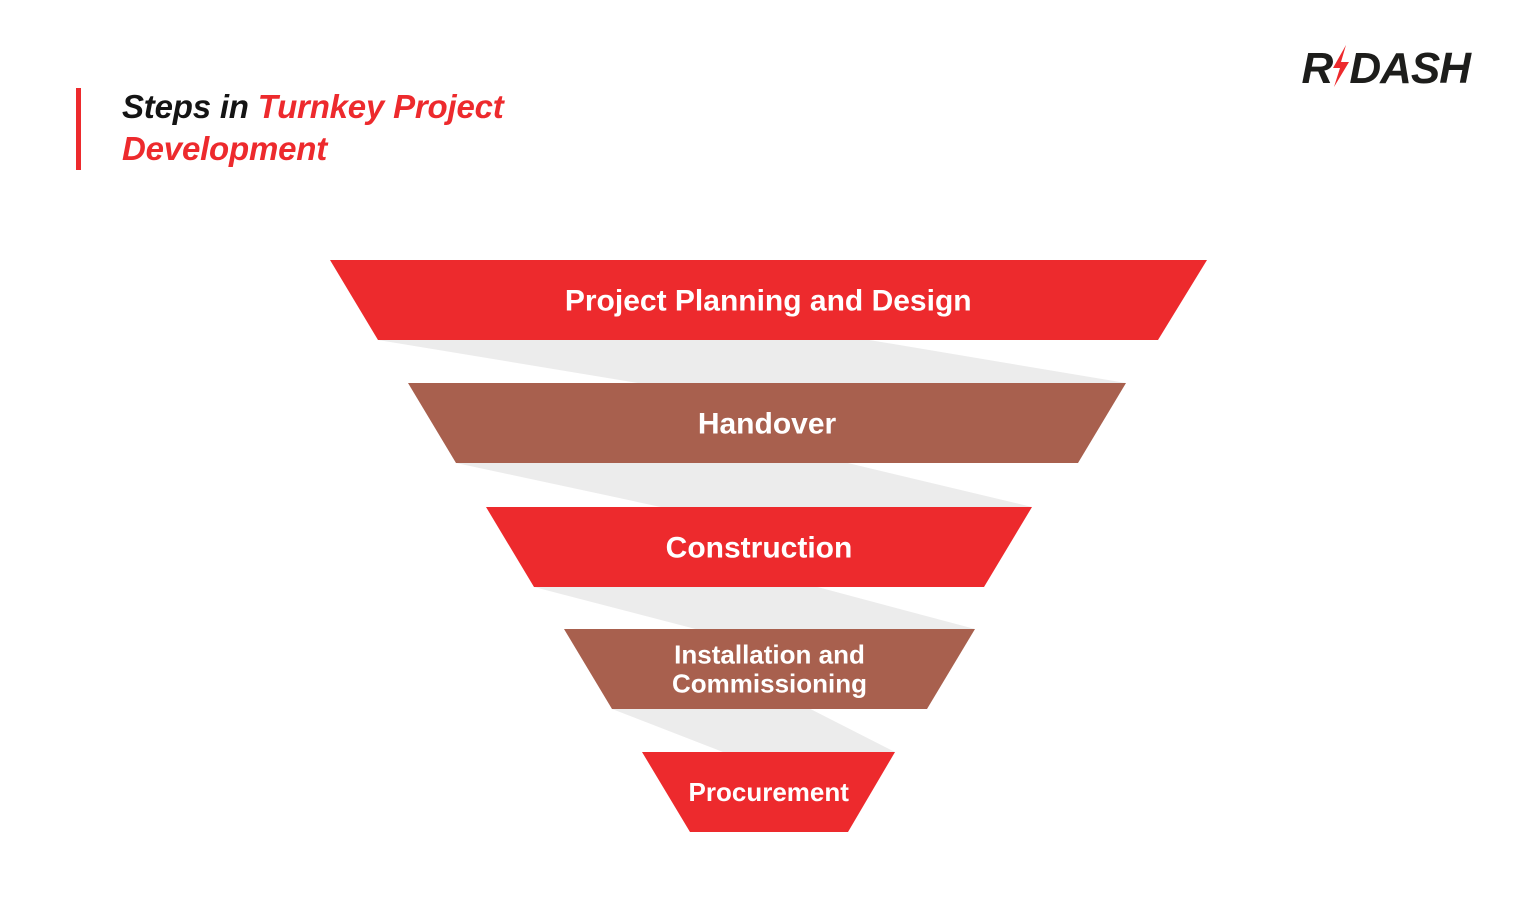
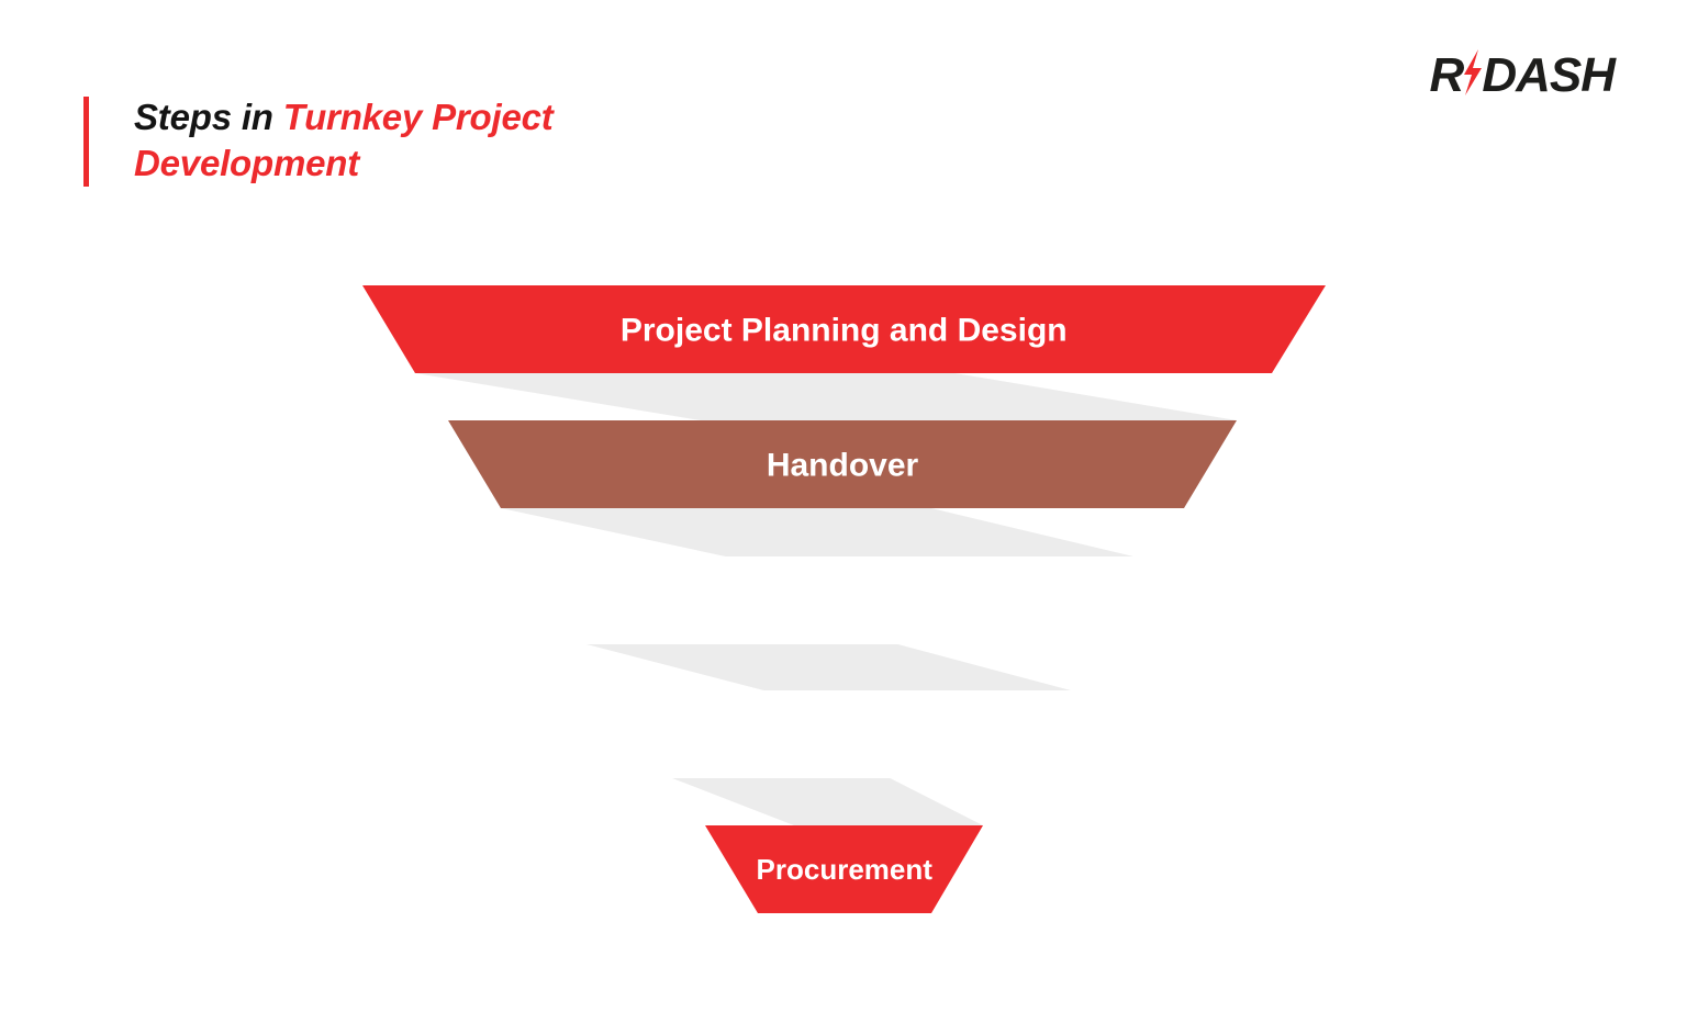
  Steps in Turnkey Project Development
  R
  DASH
  Project Planning and Design
  Handover
- Construction
- Installation and Commissioning
  Procurement
